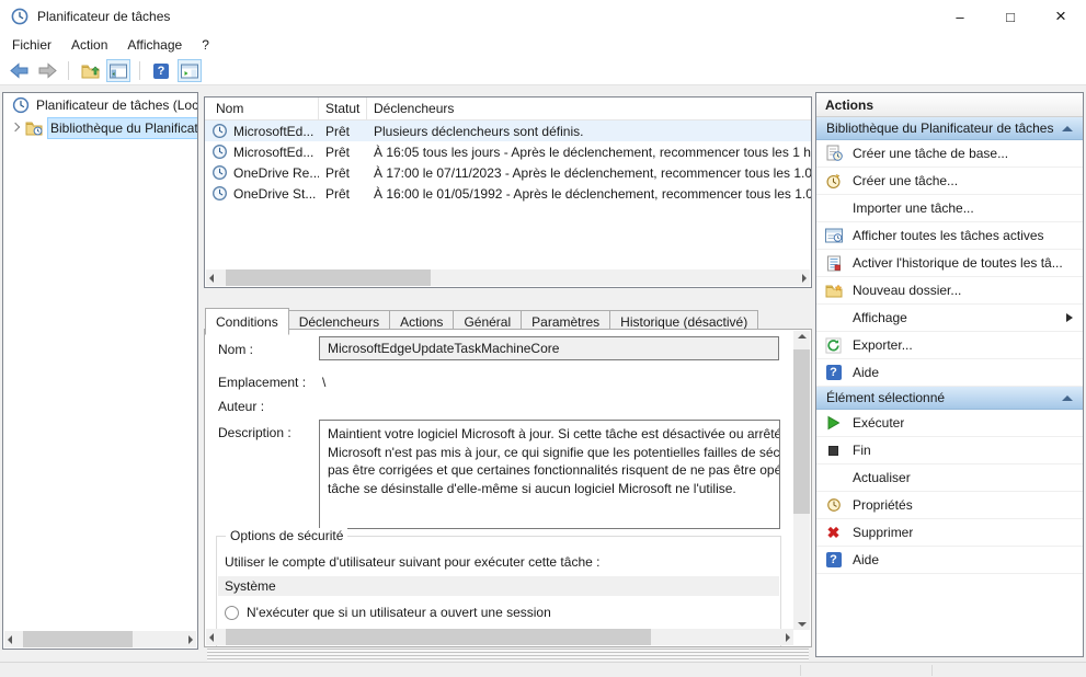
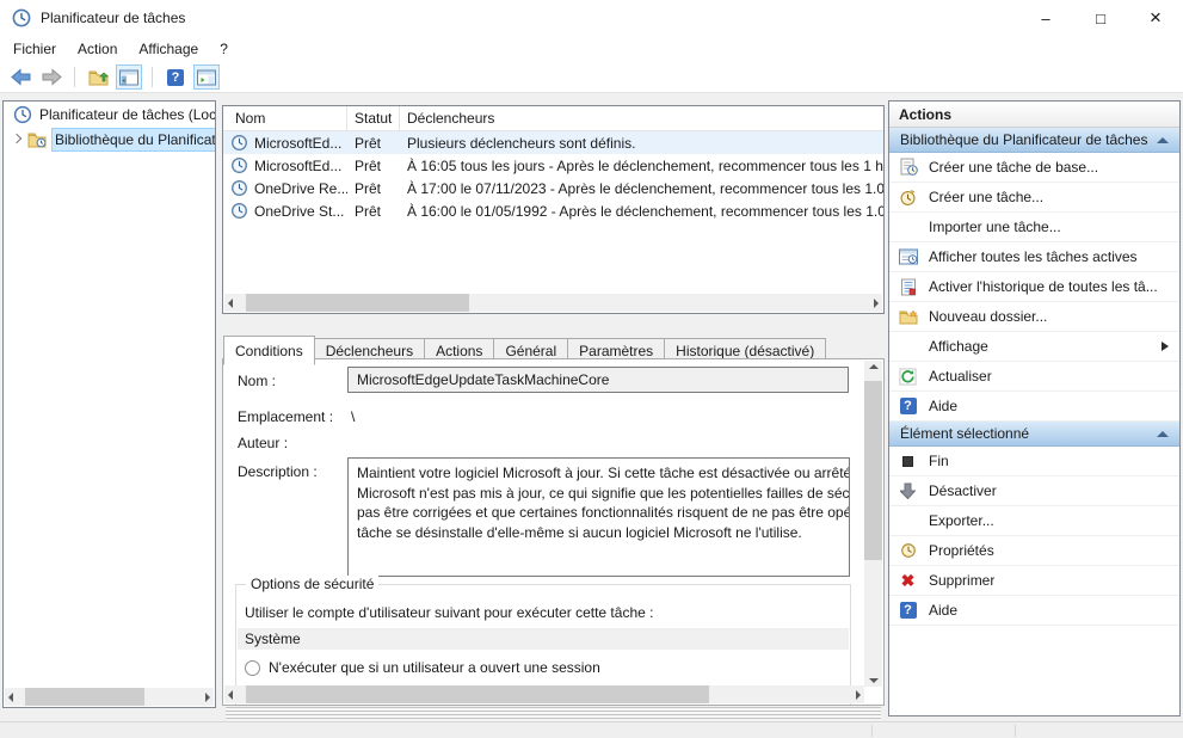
  Planificateur de tâches
  –
  □
  ×
  Fichier
  Action
  Affichage
  ?
  ?
  Planificateur de tâches (Loc
  Bibliothèque du Planificat
  Nom
  Statut
  Déclencheurs
  MicrosoftEd...
  Prêt
  Plusieurs déclencheurs sont définis.
  MicrosoftEd...
  Prêt
  À 16:05 tous les jours - Après le déclenchement, recommencer tous les 1 h
  OneDrive Re...
  Prêt
  À 17:00 le 07/11/2023 - Après le déclenchement, recommencer tous les 1.0
  OneDrive St...
  Prêt
  À 16:00 le 01/05/1992 - Après le déclenchement, recommencer tous les 1.0
  Conditions
  Déclencheurs
  Actions
  Général
  Paramètres
  Historique (désactivé)
  Nom :
  MicrosoftEdgeUpdateTaskMachineCore
  Emplacement :
  \
  Auteur :
  Description :
  Maintient votre logiciel Microsoft à jour. Si cette tâche est désactivée ou arrêté
  Microsoft n'est pas mis à jour, ce qui signifie que les potentielles failles de séc
  pas être corrigées et que certaines fonctionnalités risquent de ne pas être opé
  tâche se désinstalle d'elle-même si aucun logiciel Microsoft ne l'utilise.
  Options de sécurité
  Utiliser le compte d'utilisateur suivant pour exécuter cette tâche :
  Système
  N'exécuter que si un utilisateur a ouvert une session
  Actions
  Bibliothèque du Planificateur de tâches
  Créer une tâche de base...
  Créer une tâche...
  Importer une tâche...
  Afficher toutes les tâches actives
  Activer l'historique de toutes les tâ...
  Nouveau dossier...
  Affichage
- Exporter...
+ Actualiser
  ?
  Aide
  Élément sélectionné
- Exécuter
  Fin
+ Désactiver
- Actualiser
+ Exporter...
  Propriétés
  ✖
  Supprimer
  ?
  Aide
